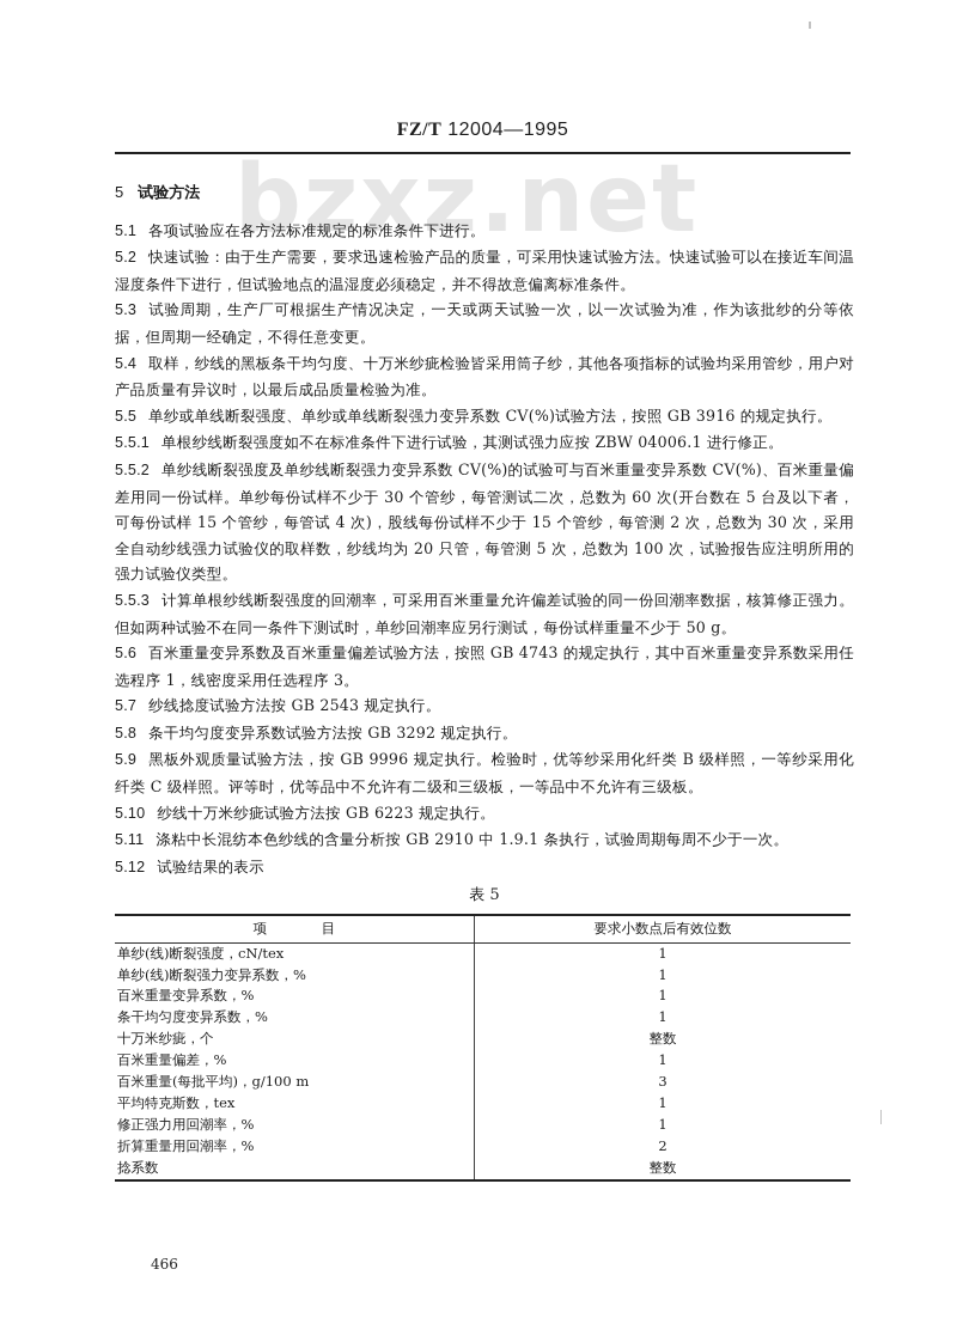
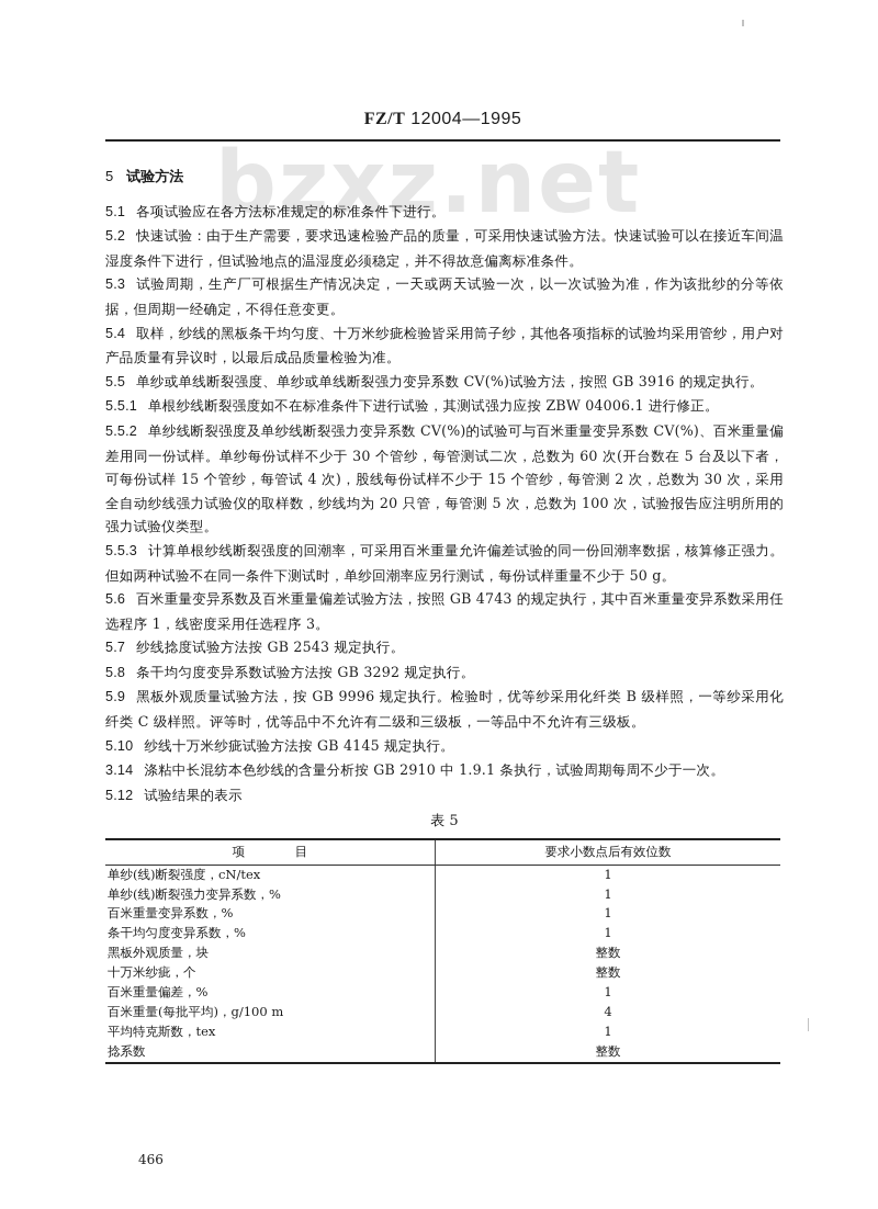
  bzxz.net
  FZ/T 12004—1995
  5 试验方法
  5.1 各项试验应在各方法标准规定的标准条件下进行。
  5.2 快速试验：由于生产需要，要求迅速检验产品的质量，可采用快速试验方法。快速试验可以在接近车间温湿度条件下进行，但试验地点的温湿度必须稳定，并不得故意偏离标准条件。
  5.3 试验周期，生产厂可根据生产情况决定，一天或两天试验一次，以一次试验为准，作为该批纱的分等依据，但周期一经确定，不得任意变更。
  5.4 取样，纱线的黑板条干均匀度、十万米纱疵检验皆采用筒子纱，其他各项指标的试验均采用管纱，用户对产品质量有异议时，以最后成品质量检验为准。
  5.5 单纱或单线断裂强度、单纱或单线断裂强力变异系数 CV(%)试验方法，按照 GB 3916 的规定执行。
  5.5.1 单根纱线断裂强度如不在标准条件下进行试验，其测试强力应按 ZBW 04006.1 进行修正。
  5.5.2 单纱线断裂强度及单纱线断裂强力变异系数 CV(%)的试验可与百米重量变异系数 CV(%)、百米重量偏差用同一份试样。单纱每份试样不少于 30 个管纱，每管测试二次，总数为 60 次(开台数在 5 台及以下者，可每份试样 15 个管纱，每管试 4 次)，股线每份试样不少于 15 个管纱，每管测 2 次，总数为 30 次，采用全自动纱线强力试验仪的取样数，纱线均为 20 只管，每管测 5 次，总数为 100 次，试验报告应注明所用的强力试验仪类型。
  5.5.3 计算单根纱线断裂强度的回潮率，可采用百米重量允许偏差试验的同一份回潮率数据，核算修正强力。但如两种试验不在同一条件下测试时，单纱回潮率应另行测试，每份试样重量不少于 50 g。
  5.6 百米重量变异系数及百米重量偏差试验方法，按照 GB 4743 的规定执行，其中百米重量变异系数采用任选程序 1，线密度采用任选程序 3。
  5.7 纱线捻度试验方法按 GB 2543 规定执行。
  5.8 条干均匀度变异系数试验方法按 GB 3292 规定执行。
  5.9 黑板外观质量试验方法，按 GB 9996 规定执行。检验时，优等纱采用化纤类 B 级样照，一等纱采用化纤类 C 级样照。评等时，优等品中不允许有二级和三级板，一等品中不允许有三级板。
- 5.10 纱线十万米纱疵试验方法按 GB 6223 规定执行。
+ 5.10 纱线十万米纱疵试验方法按 GB 4145 规定执行。
- 5.11 涤粘中长混纺本色纱线的含量分析按 GB 2910 中 1.9.1 条执行，试验周期每周不少于一次。
+ 3.14 涤粘中长混纺本色纱线的含量分析按 GB 2910 中 1.9.1 条执行，试验周期每周不少于一次。
  5.12 试验结果的表示
  表 5
  项 目	要求小数点后有效位数
  单纱(线)断裂强度，cN/tex	1
  单纱(线)断裂强力变异系数，%	1
  百米重量变异系数，%	1
  条干均匀度变异系数，%	1
+ 黑板外观质量，块	整数
  十万米纱疵，个	整数
  百米重量偏差，%	1
- 百米重量(每批平均)，g/100 m	3
+ 百米重量(每批平均)，g/100 m	4
  平均特克斯数，tex	1
- 修正强力用回潮率，%	1
- 折算重量用回潮率，%	2
  捻系数	整数
  466
